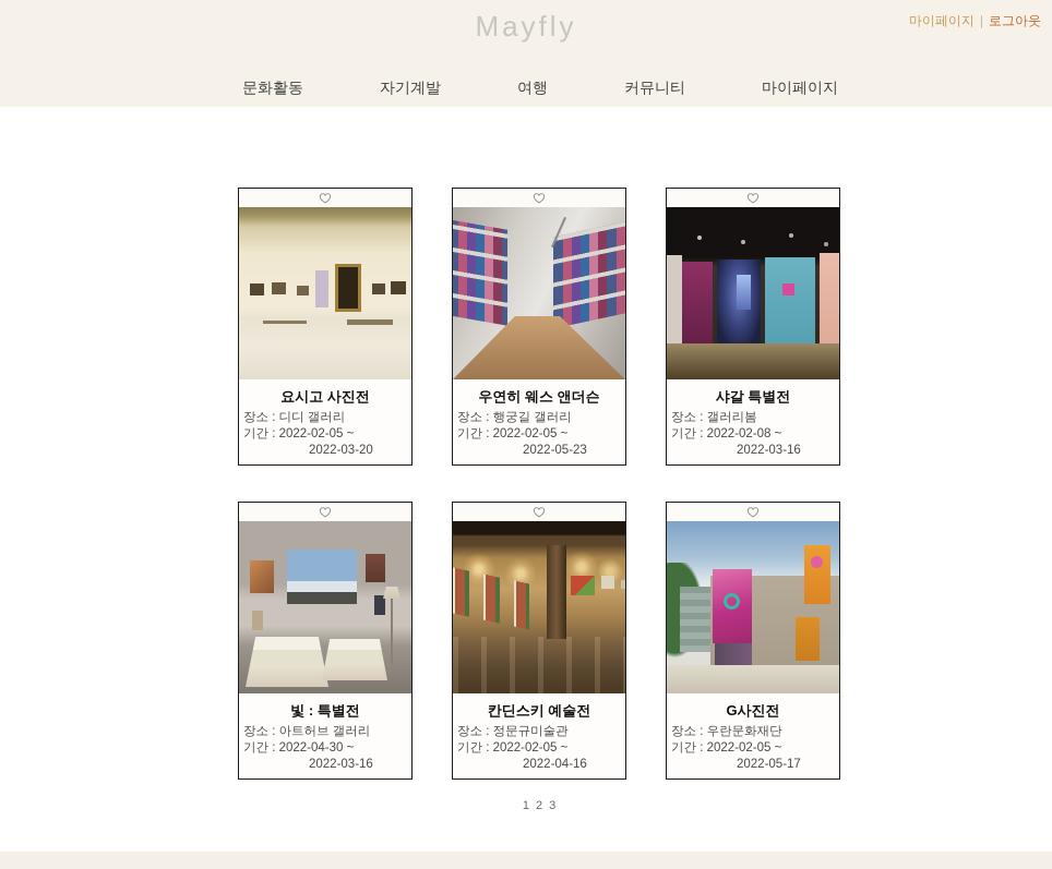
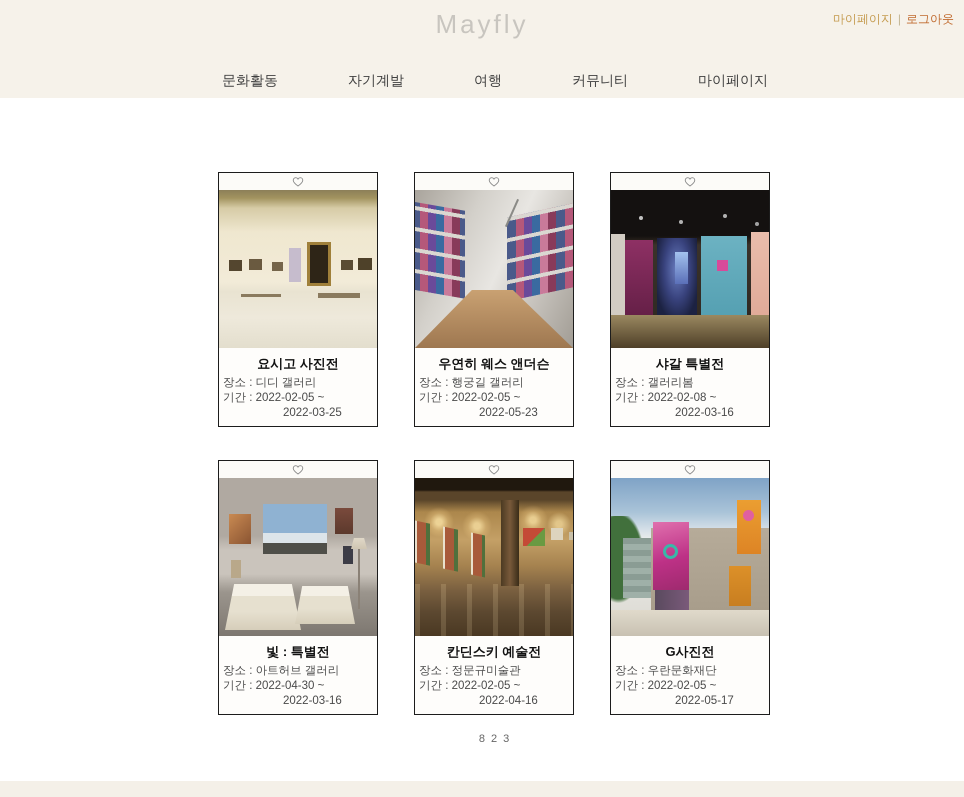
  Mayfly
  마이페이지 | 로그아웃
  문화활동
  자기계발
  여행
  커뮤니티
  마이페이지
  요시고 사진전
  장소 : 디디 갤러리
  기간 : 2022-02-05 ~
- 2022-03-20
+ 2022-03-25
  우연히 웨스 앤더슨
  장소 : 행궁길 갤러리
  기간 : 2022-02-05 ~
  2022-05-23
  샤갈 특별전
  장소 : 갤러리봄
  기간 : 2022-02-08 ~
  2022-03-16
  빛 : 특별전
  장소 : 아트허브 갤러리
  기간 : 2022-04-30 ~
  2022-03-16
  칸딘스키 예술전
  장소 : 정문규미술관
  기간 : 2022-02-05 ~
  2022-04-16
  G사진전
  장소 : 우란문화재단
  기간 : 2022-02-05 ~
  2022-05-17
- 1 2 3
+ 8 2 3
